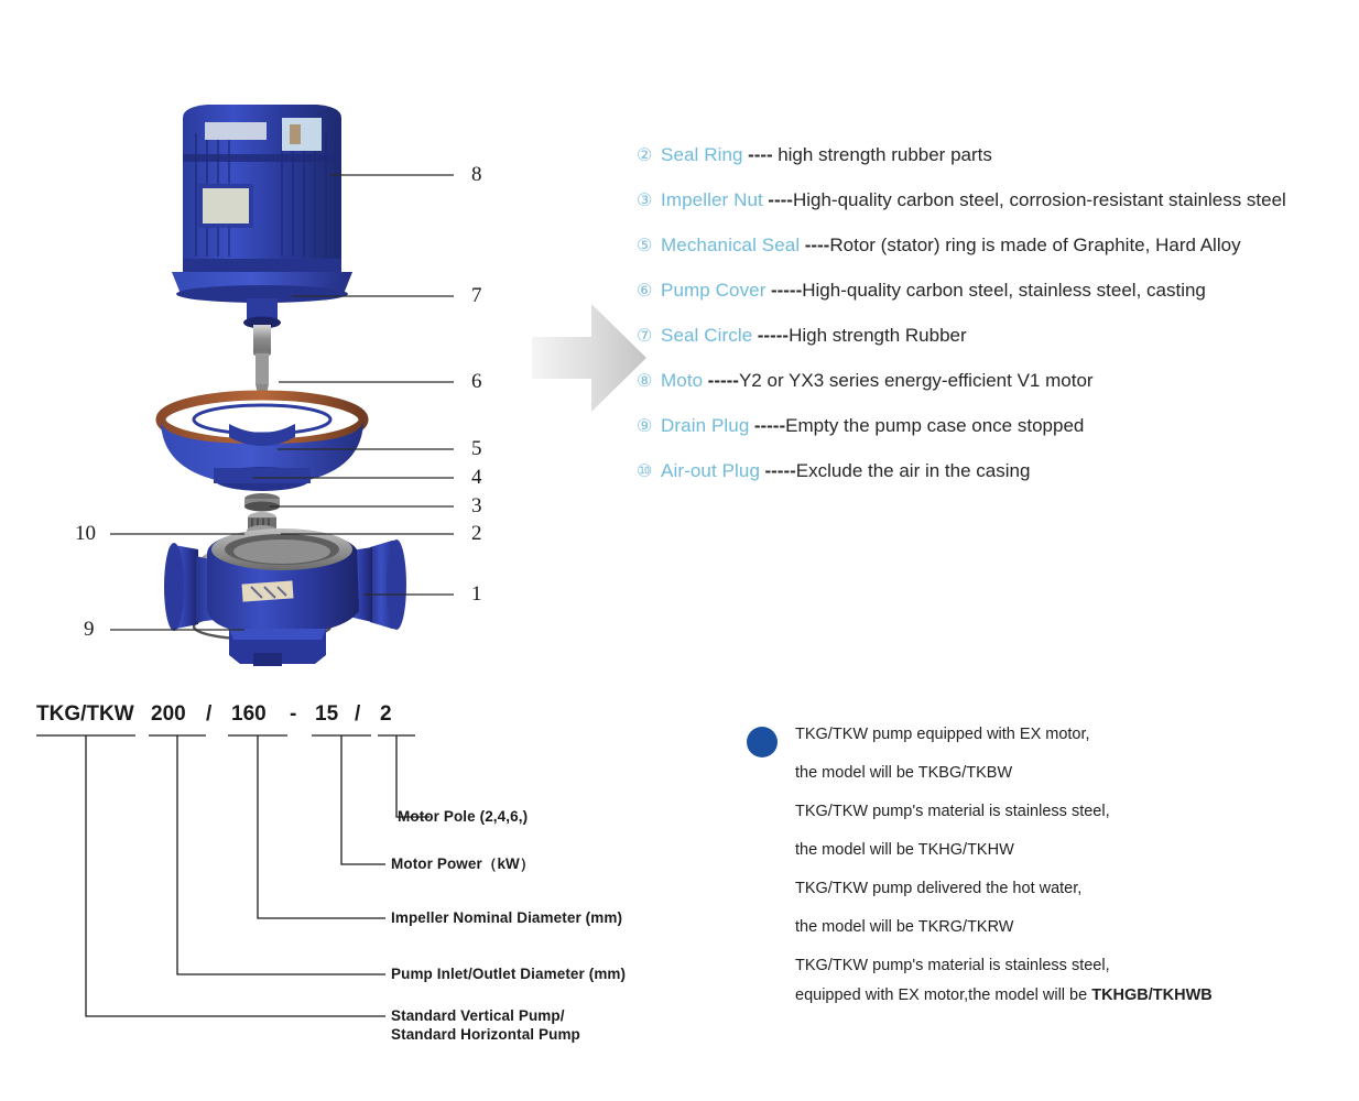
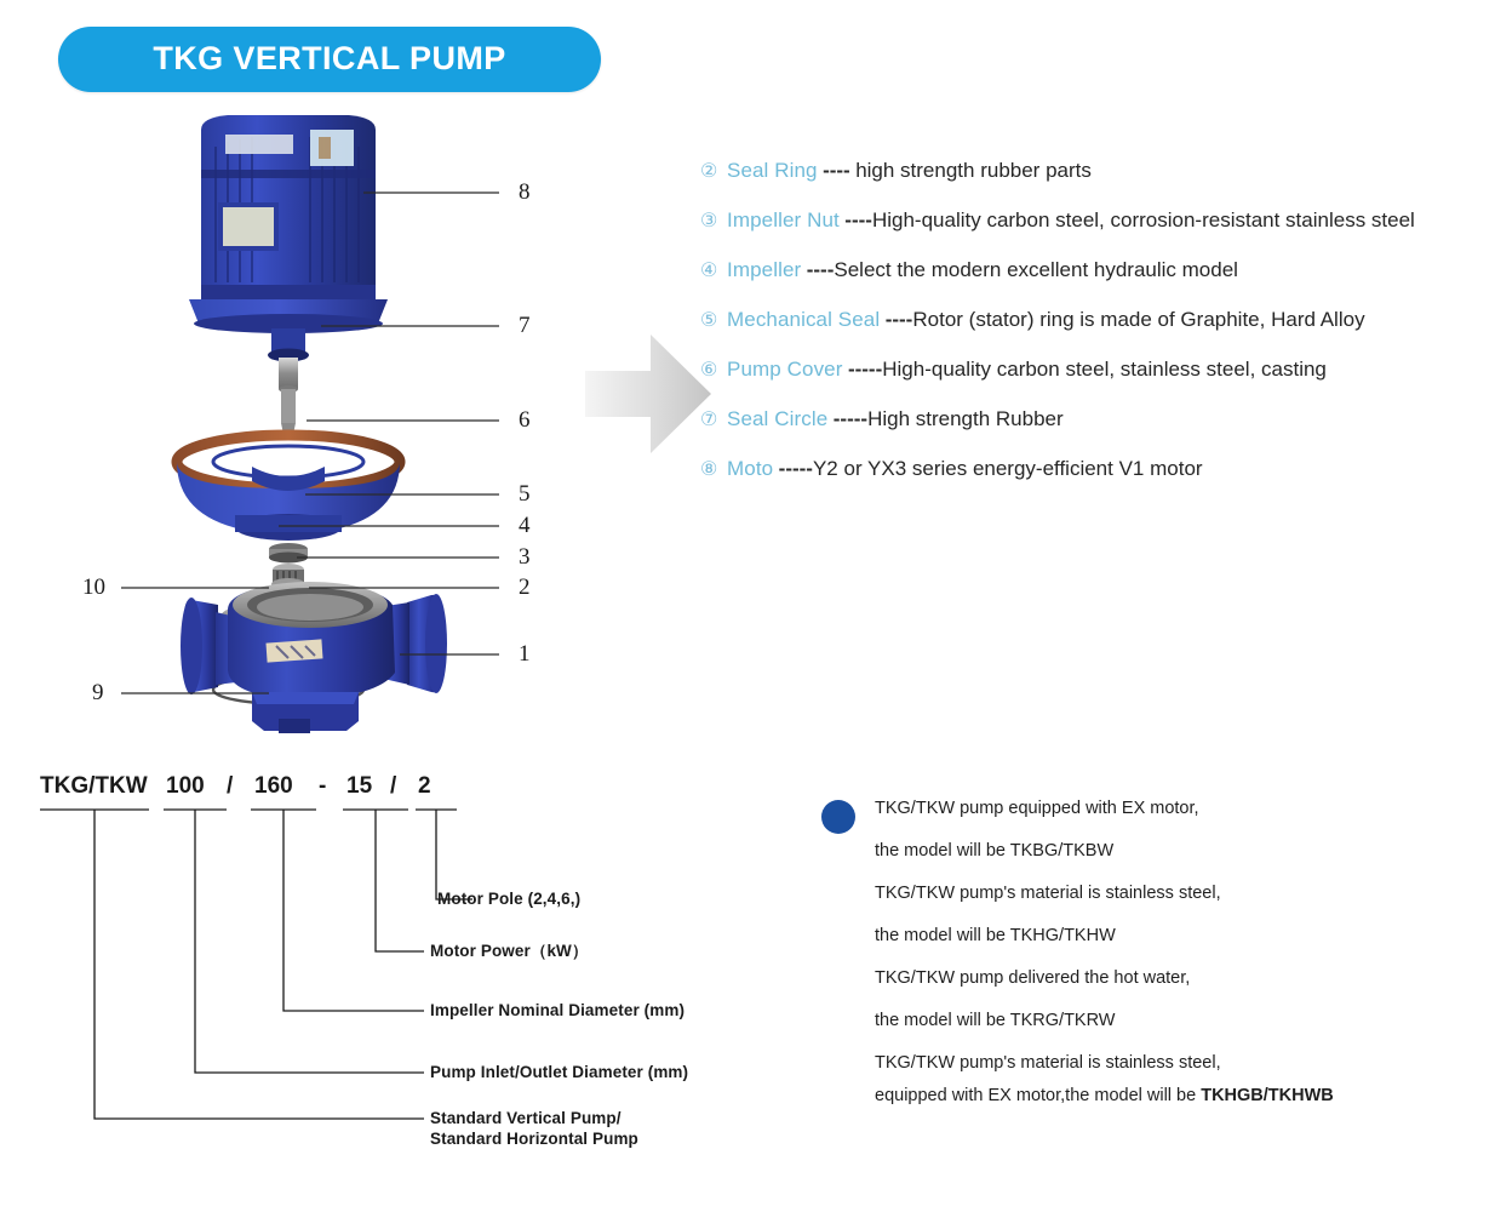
+ TKG VERTICAL PUMP
  8
  7
  6
  5
  4
  3
  2
  1
  10
  9
  ② Seal Ring ---- high strength rubber parts
  ③ Impeller Nut ----High-quality carbon steel, corrosion-resistant stainless steel
+ ④ Impeller ----Select the modern excellent hydraulic model
  ⑤ Mechanical Seal ----Rotor (stator) ring is made of Graphite, Hard Alloy
  ⑥ Pump Cover -----High-quality carbon steel, stainless steel, casting
  ⑦ Seal Circle -----High strength Rubber
  ⑧ Moto -----Y2 or YX3 series energy-efficient V1 motor
- ⑨ Drain Plug -----Empty the pump case once stopped
- ⑩ Air-out Plug -----Exclude the air in the casing
  TKG/TKW
- 200
+ 100
  /
  160
  -
  15
  /
  2
  Motor Pole (2,4,6,)
  Motor Power（kW）
  Impeller Nominal Diameter (mm)
  Pump Inlet/Outlet Diameter (mm)
  Standard Vertical Pump/
  Standard Horizontal Pump
  TKG/TKW pump equipped with EX motor,
  the model will be TKBG/TKBW
  TKG/TKW pump's material is stainless steel,
  the model will be TKHG/TKHW
  TKG/TKW pump delivered the hot water,
  the model will be TKRG/TKRW
  TKG/TKW pump's material is stainless steel,
  equipped with EX motor,the model will be TKHGB/TKHWB
